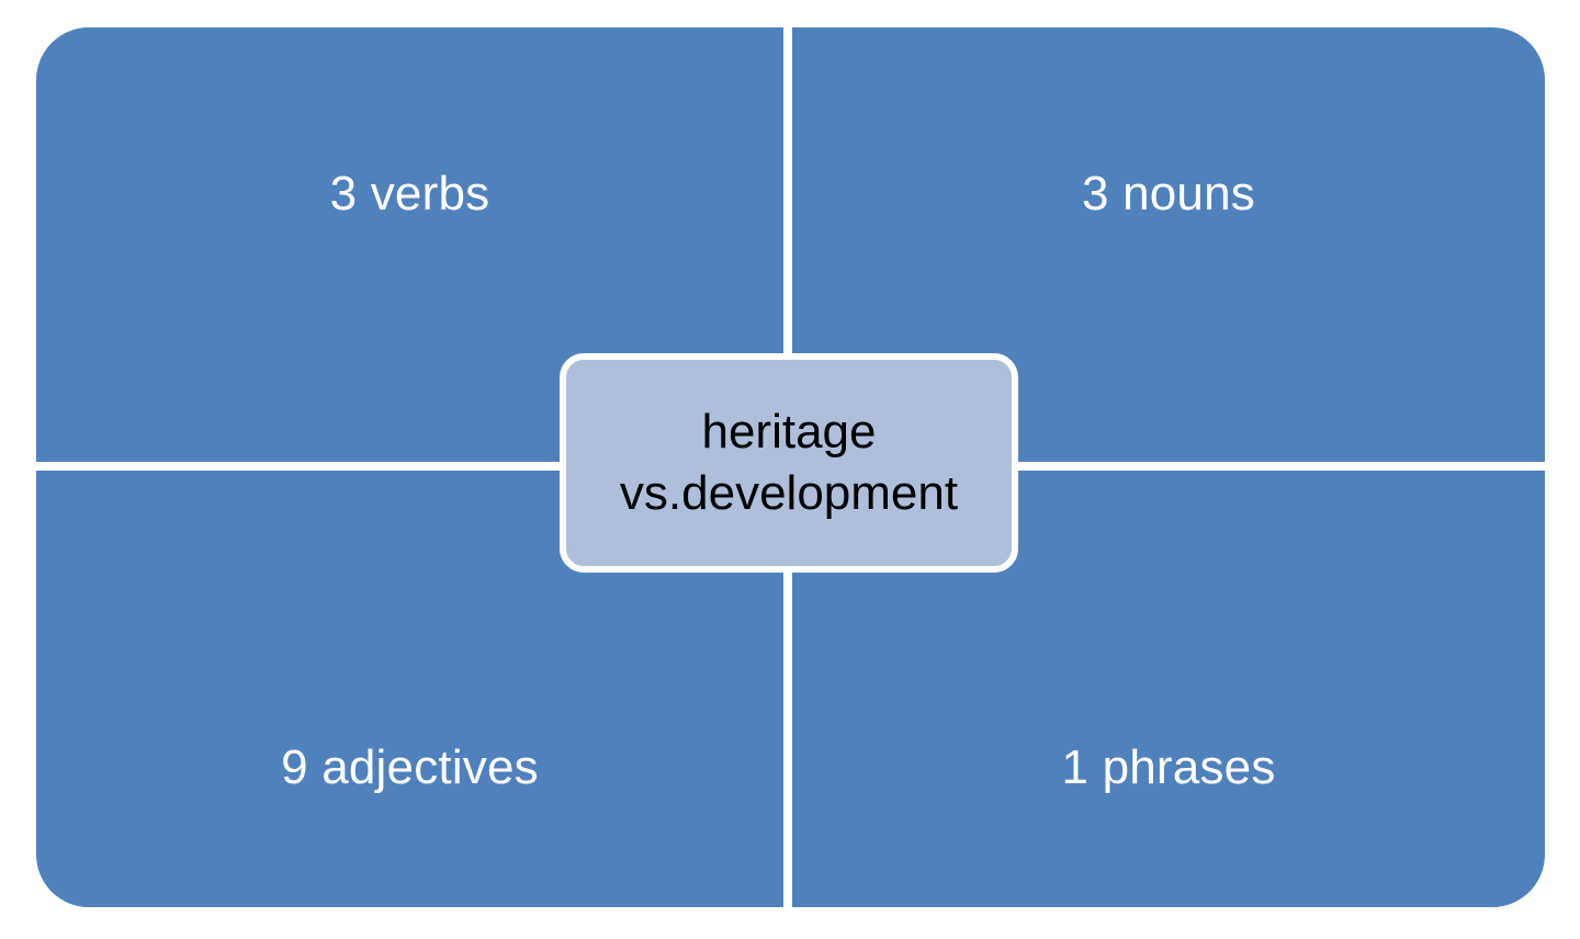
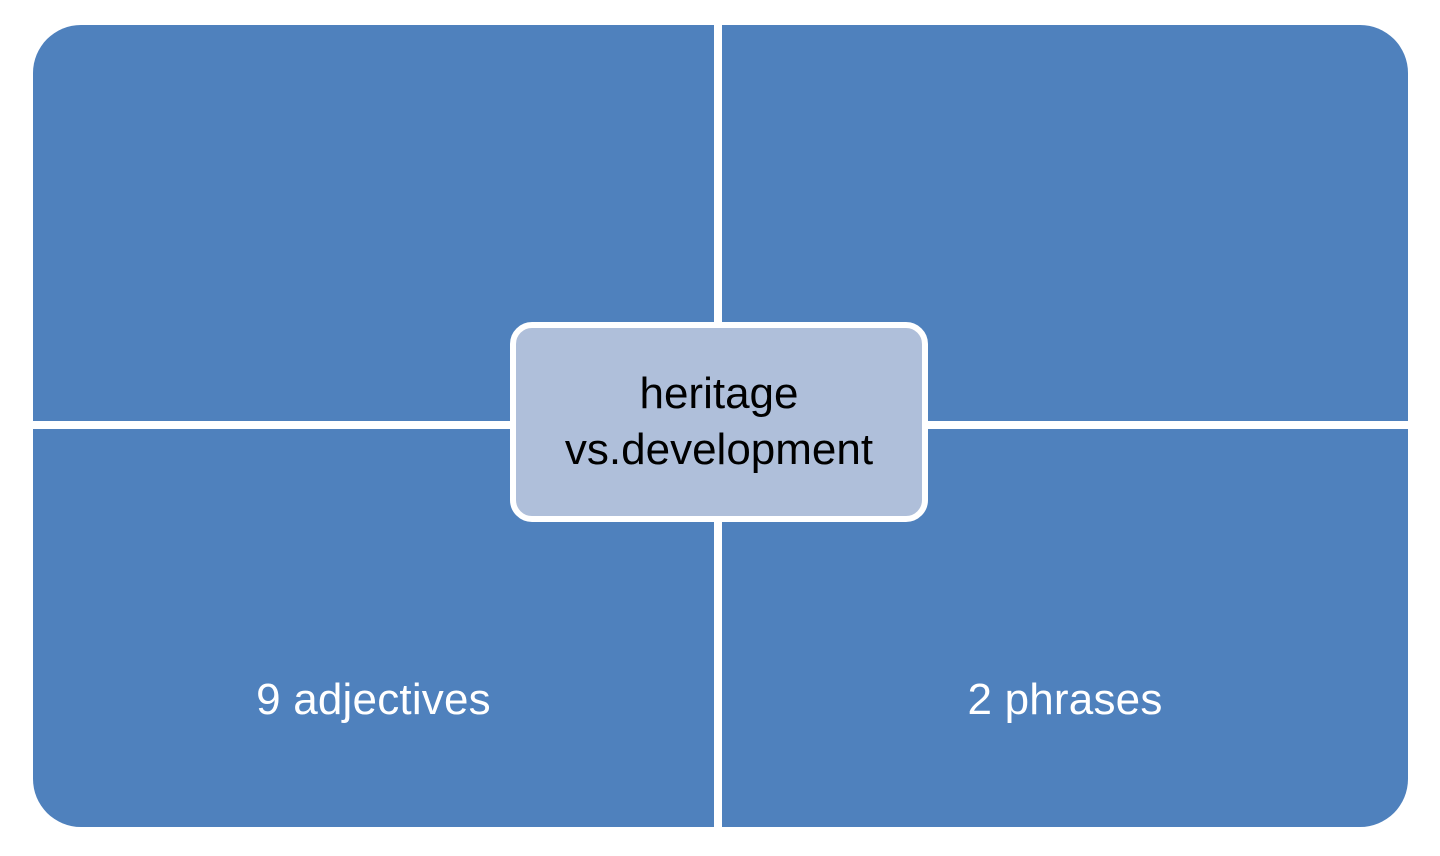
- 3 verbs
- 3 nouns
  9 adjectives
- 1 phrases
+ 2 phrases
  heritage
  vs.development
